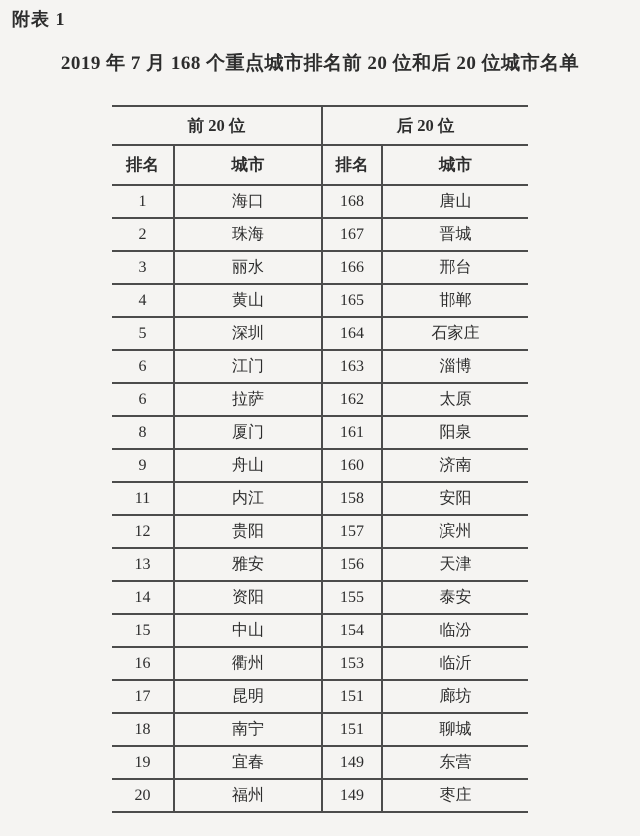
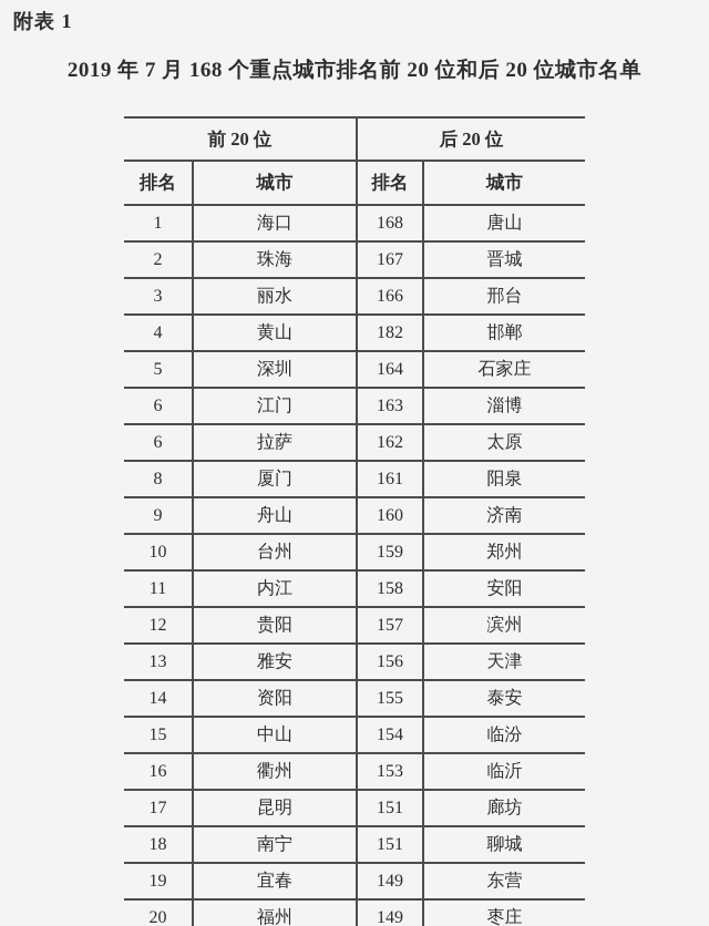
  附表 1
  2019 年 7 月 168 个重点城市排名前 20 位和后 20 位城市名单
  前 20 位	后 20 位
  排名	城市	排名	城市
  1	海口	168	唐山
  2	珠海	167	晋城
  3	丽水	166	邢台
- 4	黄山	165	邯郸
+ 4	黄山	182	邯郸
  5	深圳	164	石家庄
  6	江门	163	淄博
  6	拉萨	162	太原
  8	厦门	161	阳泉
  9	舟山	160	济南
+ 10	台州	159	郑州
  11	内江	158	安阳
  12	贵阳	157	滨州
  13	雅安	156	天津
  14	资阳	155	泰安
  15	中山	154	临汾
  16	衢州	153	临沂
  17	昆明	151	廊坊
  18	南宁	151	聊城
  19	宜春	149	东营
  20	福州	149	枣庄
